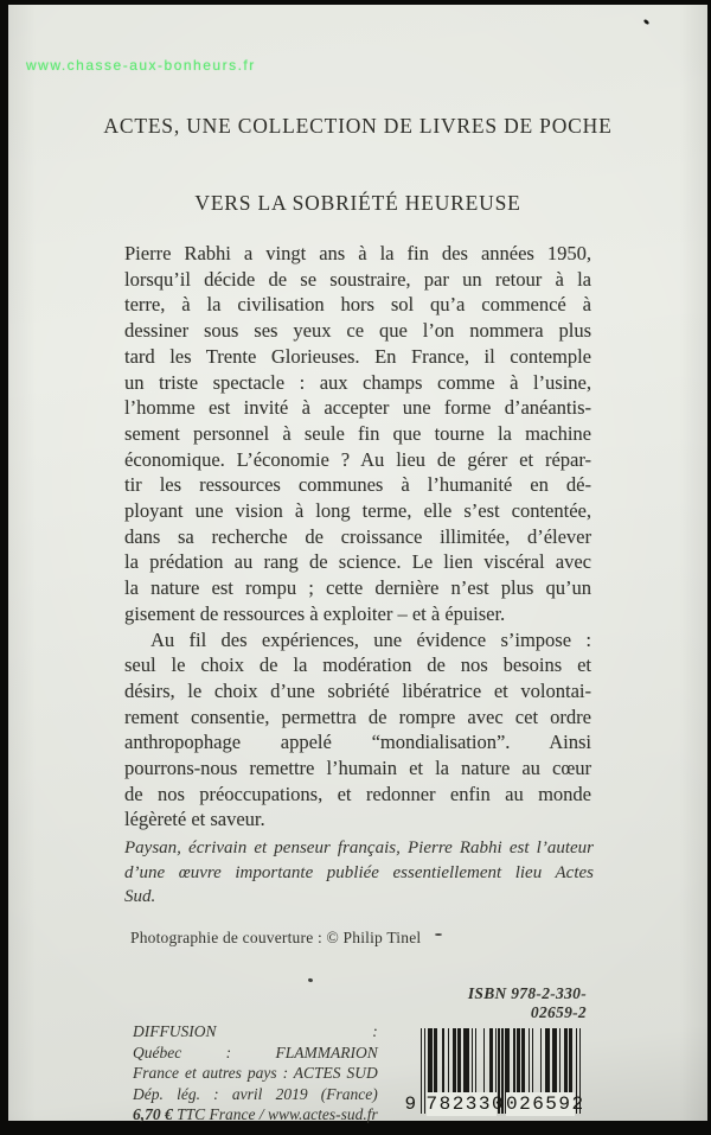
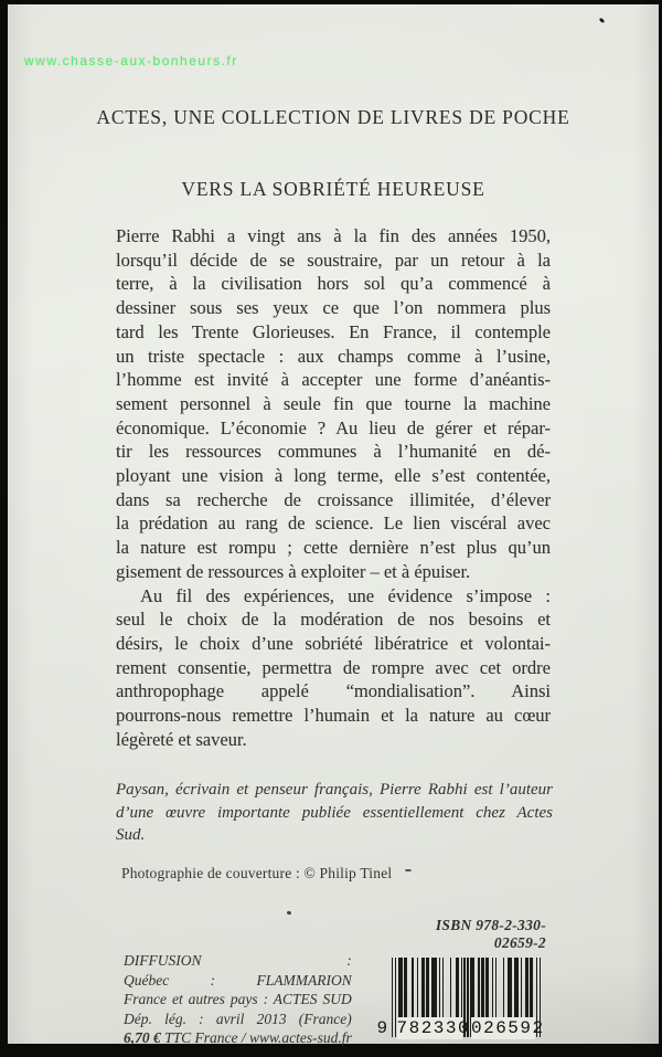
  www.chasse-aux-bonheurs.fr
  ACTES, UNE COLLECTION DE LIVRES DE POCHE
  VERS LA SOBRIÉTÉ HEUREUSE
  Pierre Rabhi a vingt ans à la fin des années 1950,
  lorsqu’il décide de se soustraire, par un retour à la
  terre, à la civilisation hors sol qu’a commencé à
  dessiner sous ses yeux ce que l’on nommera plus
  tard les Trente Glorieuses. En France, il contemple
  un triste spectacle : aux champs comme à l’usine,
  l’homme est invité à accepter une forme d’anéantis-
  sement personnel à seule fin que tourne la machine
  économique. L’économie ? Au lieu de gérer et répar-
  tir les ressources communes à l’humanité en dé-
  ployant une vision à long terme, elle s’est contentée,
  dans sa recherche de croissance illimitée, d’élever
  la prédation au rang de science. Le lien viscéral avec
  la nature est rompu ; cette dernière n’est plus qu’un
  gisement de ressources à exploiter – et à épuiser.
  Au fil des expériences, une évidence s’impose :
  seul le choix de la modération de nos besoins et
  désirs, le choix d’une sobriété libératrice et volontai-
  rement consentie, permettra de rompre avec cet ordre
  anthropophage appelé “mondialisation”. Ainsi
  pourrons-nous remettre l’humain et la nature au cœur
- de nos préoccupations, et redonner enfin au monde
  légèreté et saveur.
  Paysan, écrivain et penseur français, Pierre Rabhi est l’auteur
- d’une œuvre importante publiée essentiellement lieu Actes
+ d’une œuvre importante publiée essentiellement chez Actes
  Sud.
  Photographie de couverture : © Philip Tinel
  ISBN 978-2-330-02659-2
  9
  782330
  026592
  DIFFUSION :
  Québec : FLAMMARION
  France et autres pays : ACTES SUD
- Dép. lég. : avril 2019 (France)
+ Dép. lég. : avril 2013 (France)
  6,70 € TTC France / www.actes-sud.fr
